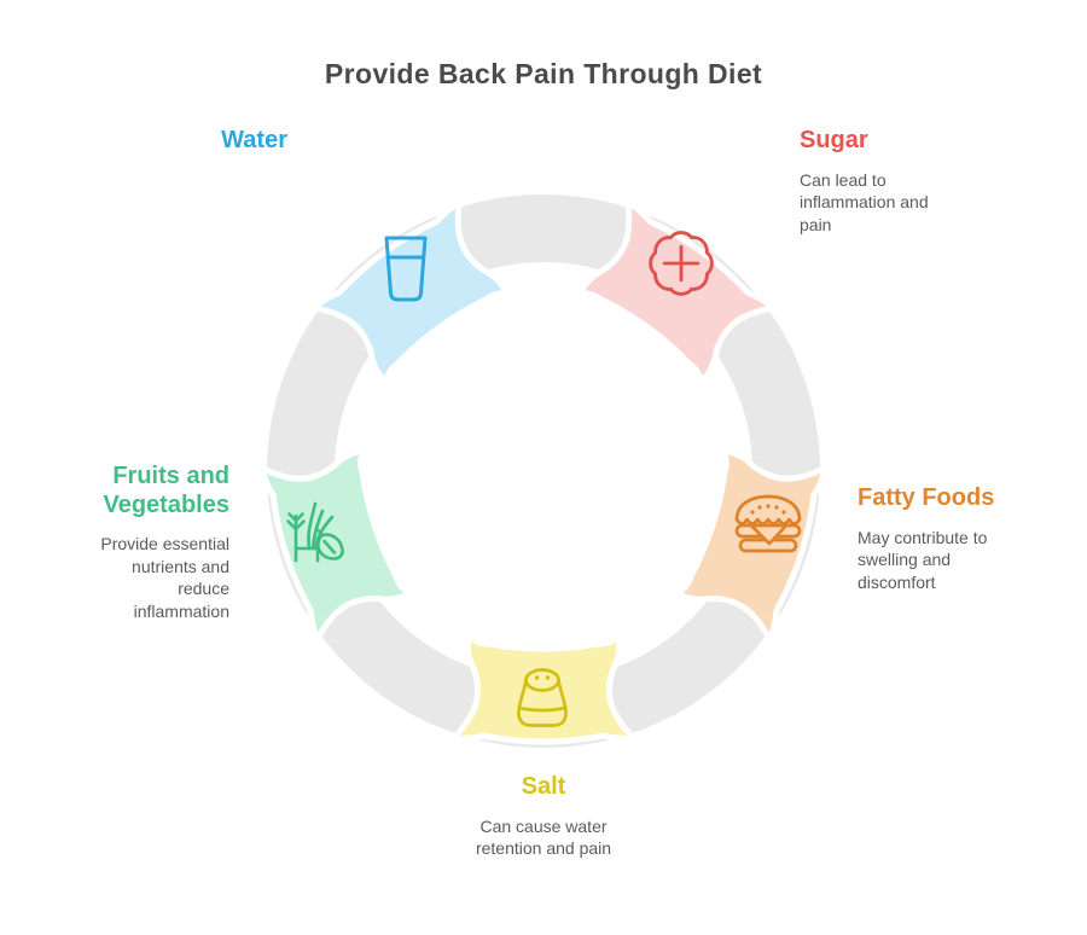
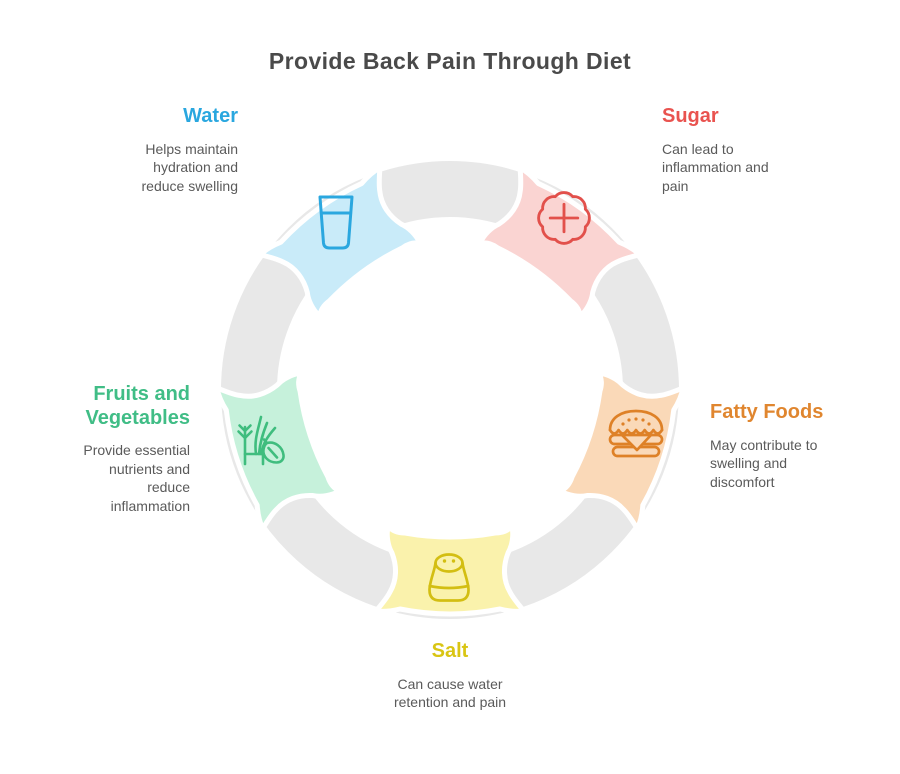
  Provide Back Pain Through Diet
  Water
+ Helps maintain
+ hydration and
+ reduce swelling
  Sugar
  Can lead to
  inflammation and
  pain
  Fatty Foods
  May contribute to
  swelling and
  discomfort
  Salt
  Can cause water
  retention and pain
  Fruits and
  Vegetables
  Provide essential
  nutrients and
  reduce
  inflammation
